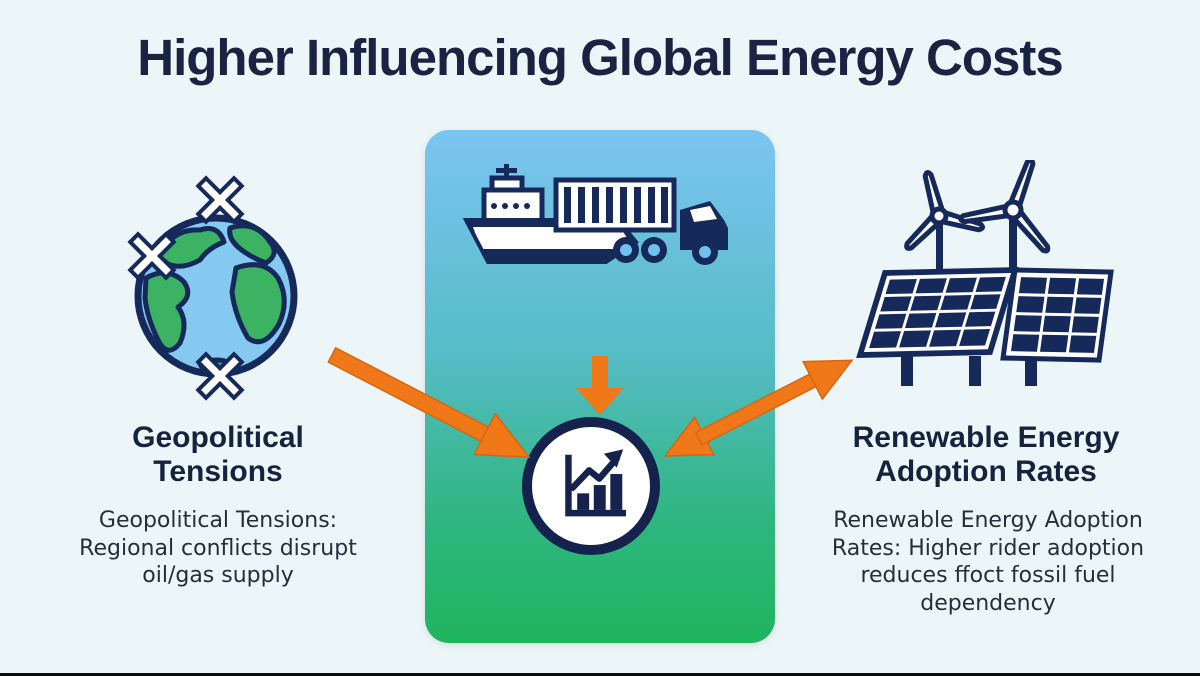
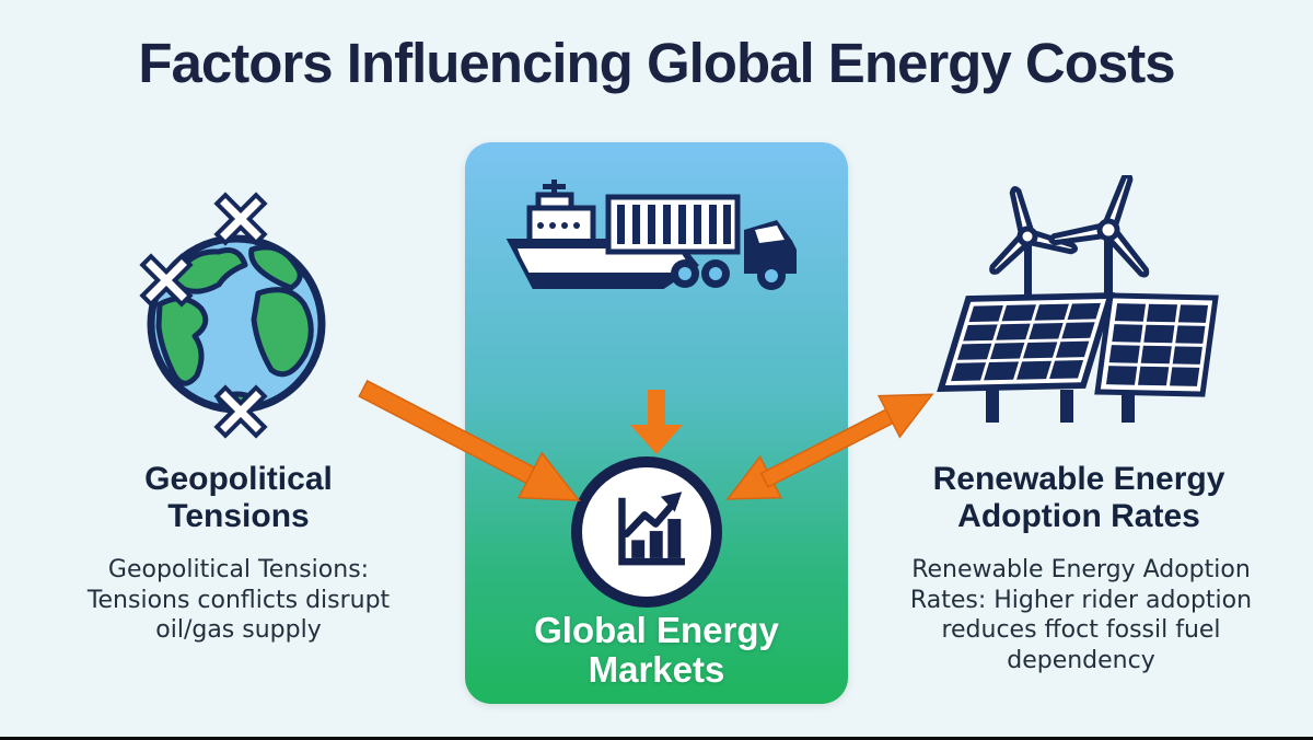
- Higher Influencing Global Energy Costs
+ Factors Influencing Global Energy Costs
+ Global Energy Markets
  Geopolitical Tensions
- Geopolitical Tensions: Regional conflicts disrupt oil/gas supply
+ Geopolitical Tensions: Tensions conflicts disrupt oil/gas supply
  Renewable Energy Adoption Rates
  Renewable Energy Adoption Rates: Higher rider adoption reduces ffoct fossil fuel dependency
